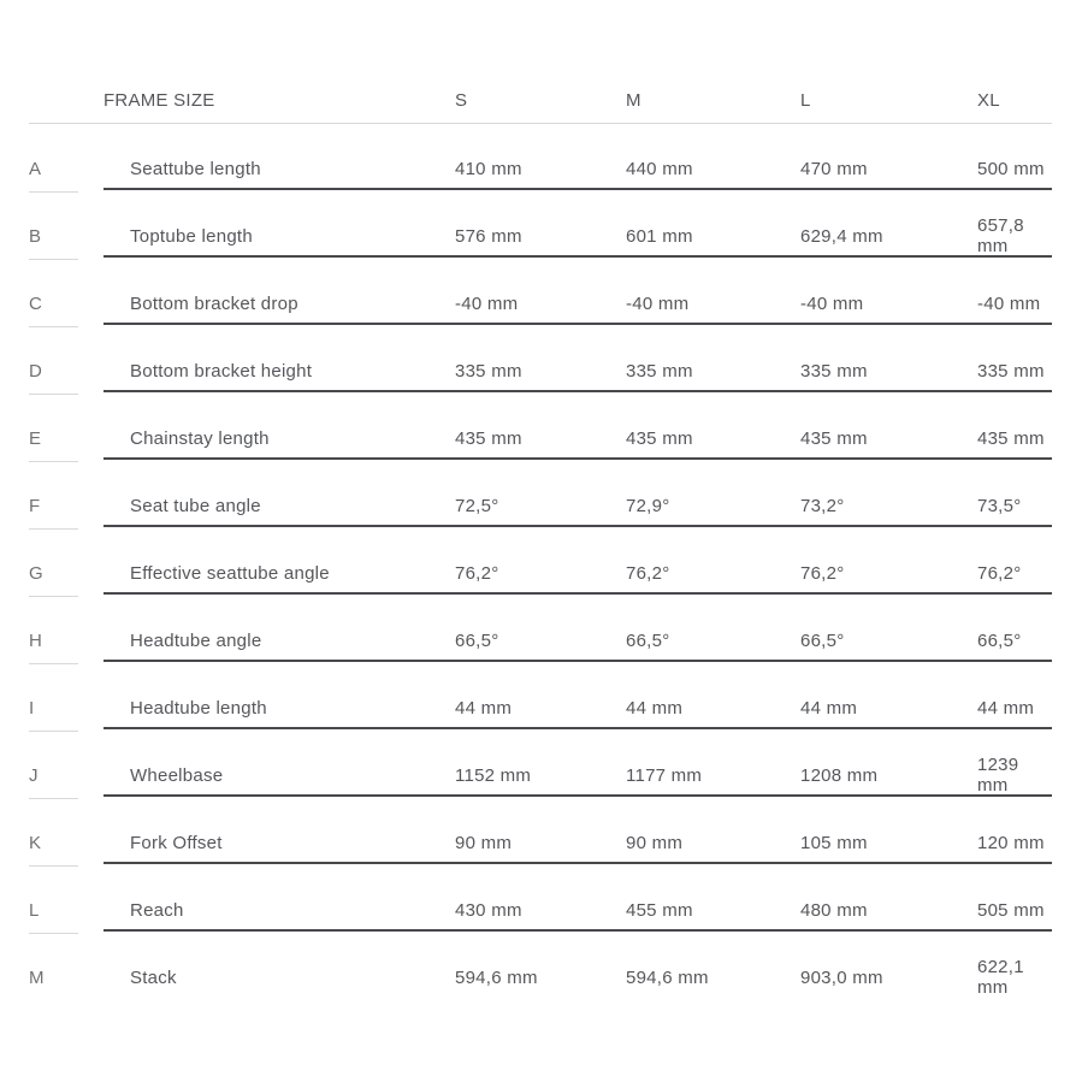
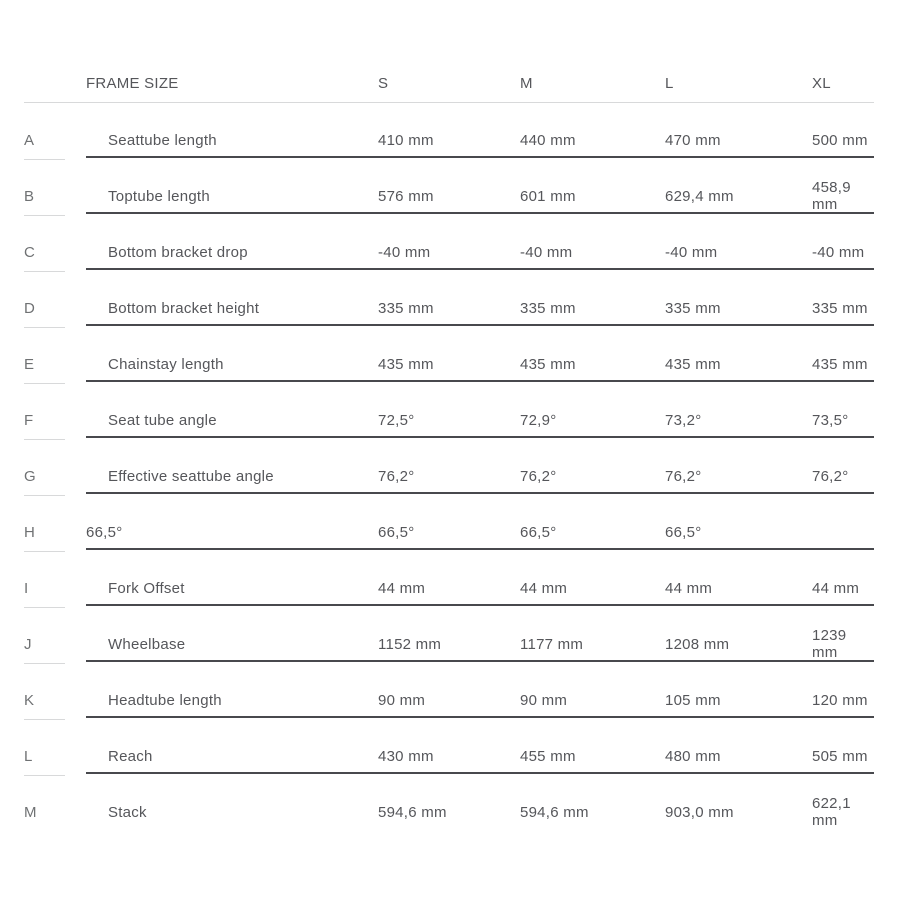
  FRAME SIZE
  S
  M
  L
  XL
  A
  Seattube length
  410 mm
  440 mm
  470 mm
  500 mm
  B
  Toptube length
  576 mm
  601 mm
  629,4 mm
- 657,8 mm
+ 458,9 mm
  C
  Bottom bracket drop
  -40 mm
  -40 mm
  -40 mm
  -40 mm
  D
  Bottom bracket height
  335 mm
  335 mm
  335 mm
  335 mm
  E
  Chainstay length
  435 mm
  435 mm
  435 mm
  435 mm
  F
  Seat tube angle
  72,5°
  72,9°
  73,2°
  73,5°
  G
  Effective seattube angle
  76,2°
  76,2°
  76,2°
  76,2°
  H
- Headtube angle
  66,5°
  66,5°
  66,5°
  66,5°
  I
- Headtube length
+ Fork Offset
  44 mm
  44 mm
  44 mm
  44 mm
  J
  Wheelbase
  1152 mm
  1177 mm
  1208 mm
  1239 mm
  K
- Fork Offset
+ Headtube length
  90 mm
  90 mm
  105 mm
  120 mm
  L
  Reach
  430 mm
  455 mm
  480 mm
  505 mm
  M
  Stack
  594,6 mm
  594,6 mm
  903,0 mm
  622,1 mm
